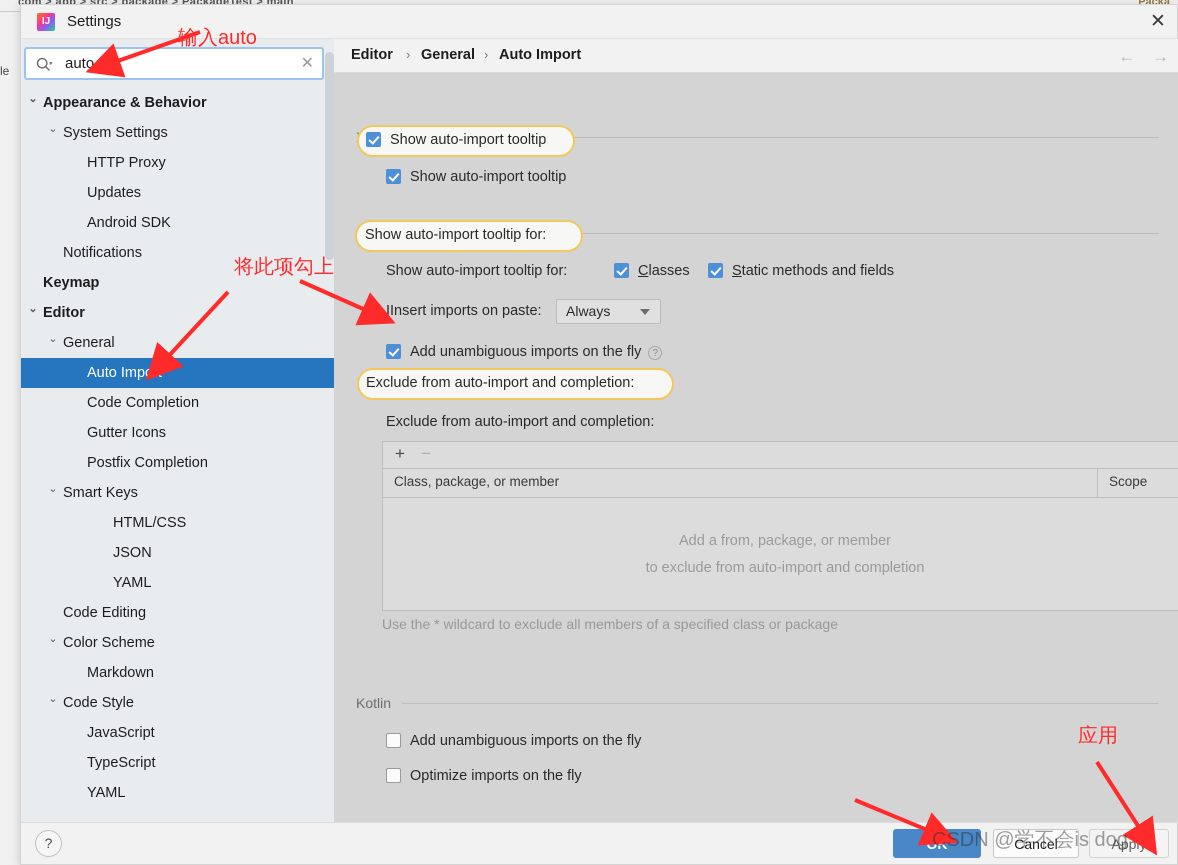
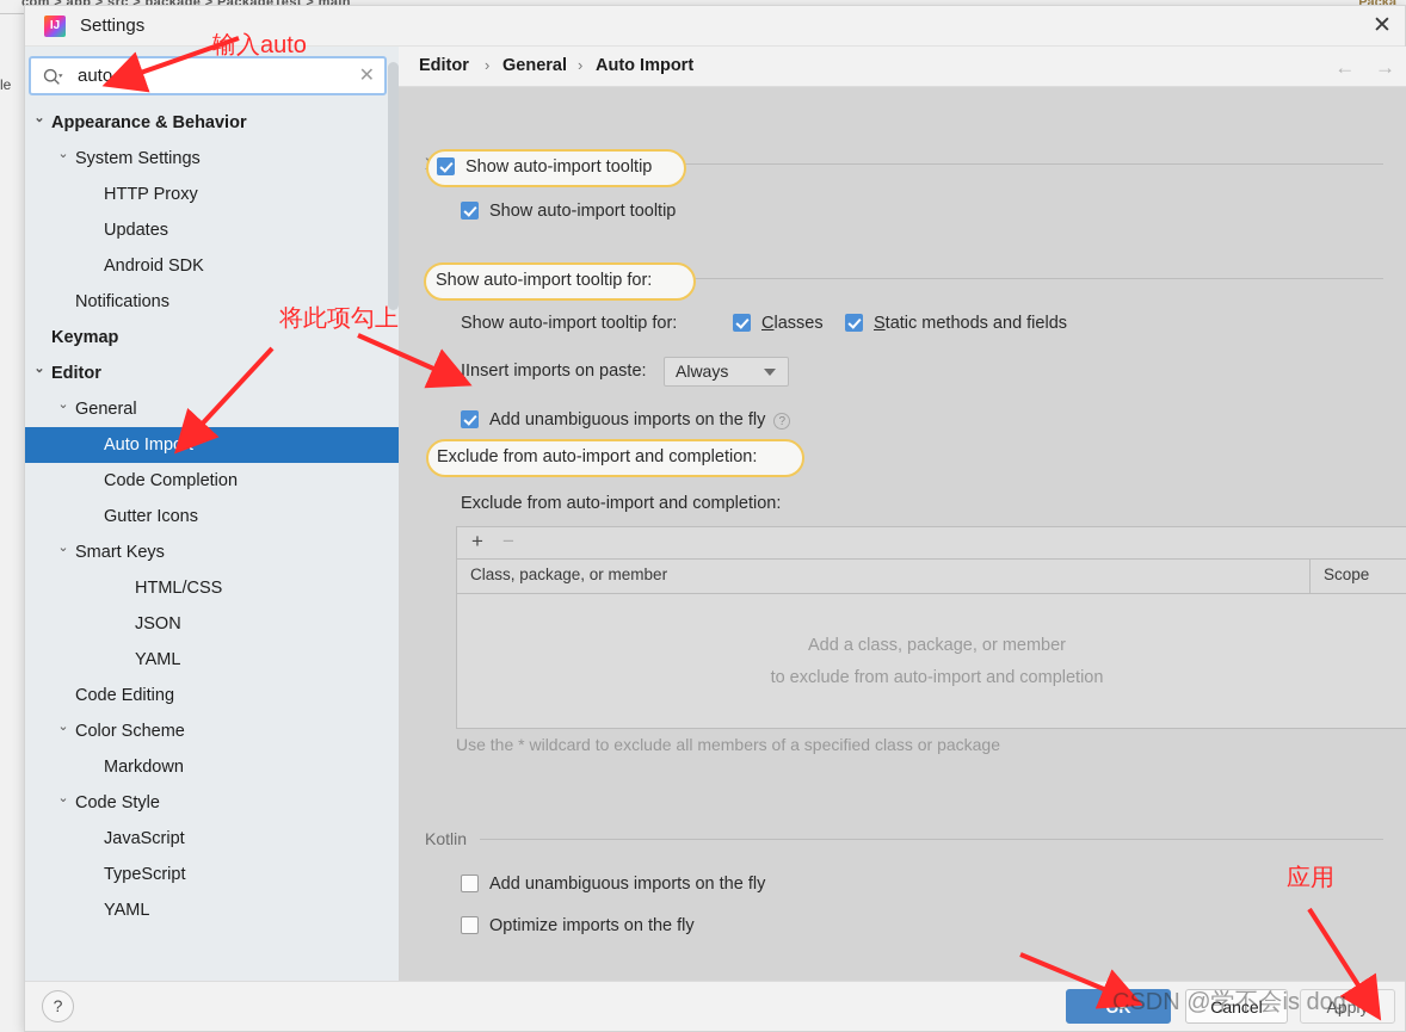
  com > app > src > package > PackageTest > main
  Packa
  le
  IJ
  Settings
  ✕
  auto
  ✕
  ⌄
  Appearance & Behavior
  ⌄
  System Settings
  HTTP Proxy
  Updates
  Android SDK
  Notifications
  Keymap
  ⌄
  Editor
  ⌄
  General
  Auto Import
  Code Completion
  Gutter Icons
- Postfix Completion
  ⌄
  Smart Keys
  HTML/CSS
  JSON
  YAML
  Code Editing
  ⌄
  Color Scheme
  Markdown
  ⌄
  Code Style
  JavaScript
  TypeScript
  YAML
  Editor
  ›
  General
  ›
  Auto Import
  ← →
  Show auto-import tooltip
  Show auto-import tooltip for:
  Classes
  Static methods and fields
  IInsert imports on paste:
  Always
  Add unambiguous imports on the fly ?
  Exclude from auto-import and completion:
  +
  −
  Class, package, or member
  Scope
- Add a from, package, or member
+ Add a class, package, or member
  to exclude from auto-import and completion
  Use the * wildcard to exclude all members of a specified class or package
  Kotlin
  Add unambiguous imports on the fly
  Optimize imports on the fly
  ?
  OK
  Cancel
  Apply
  Show auto-import tooltip
  Show auto-import tooltip for:
  Exclude from auto-import and completion:
  输入auto
  将此项勾上
  应用
  CSDN @学不会is dog
